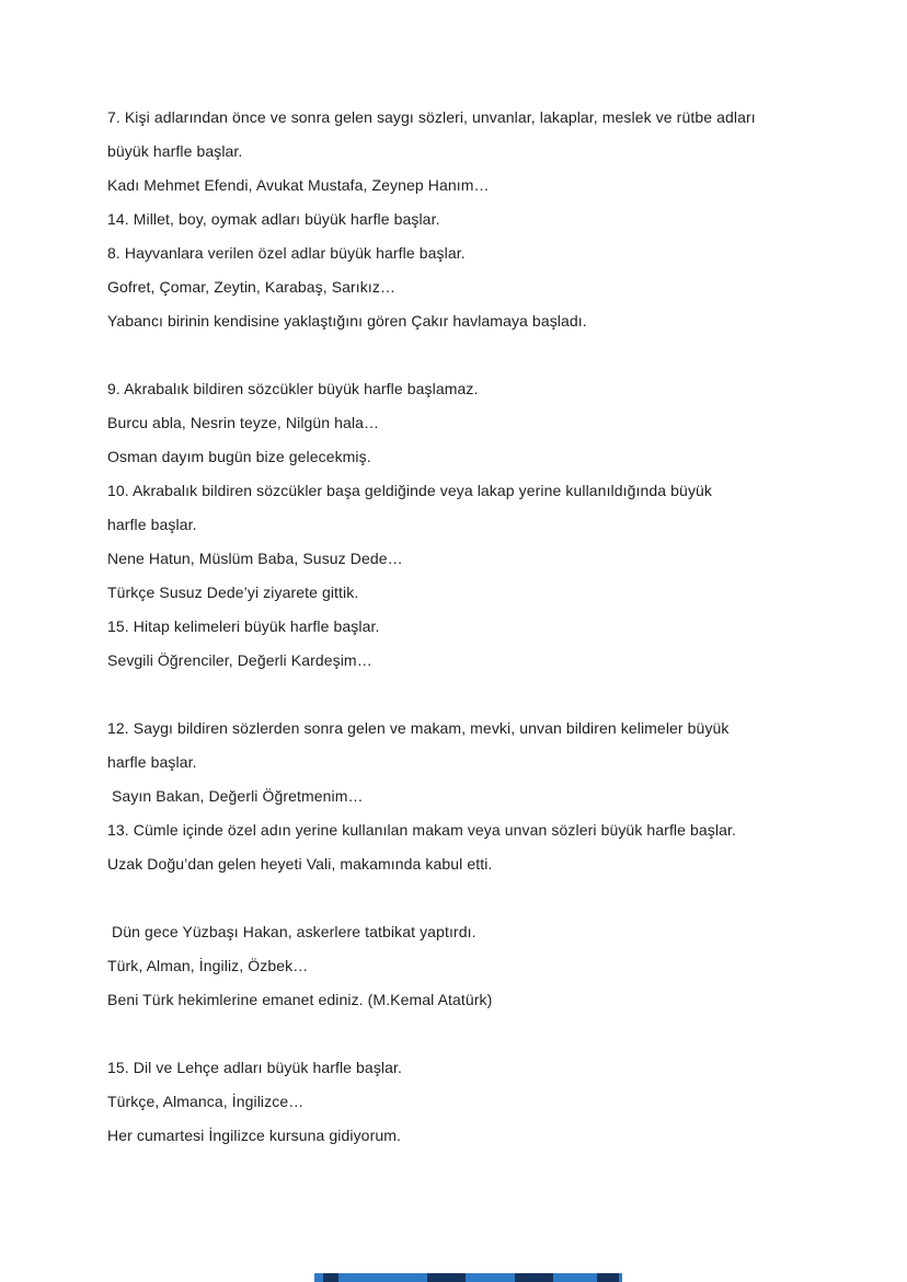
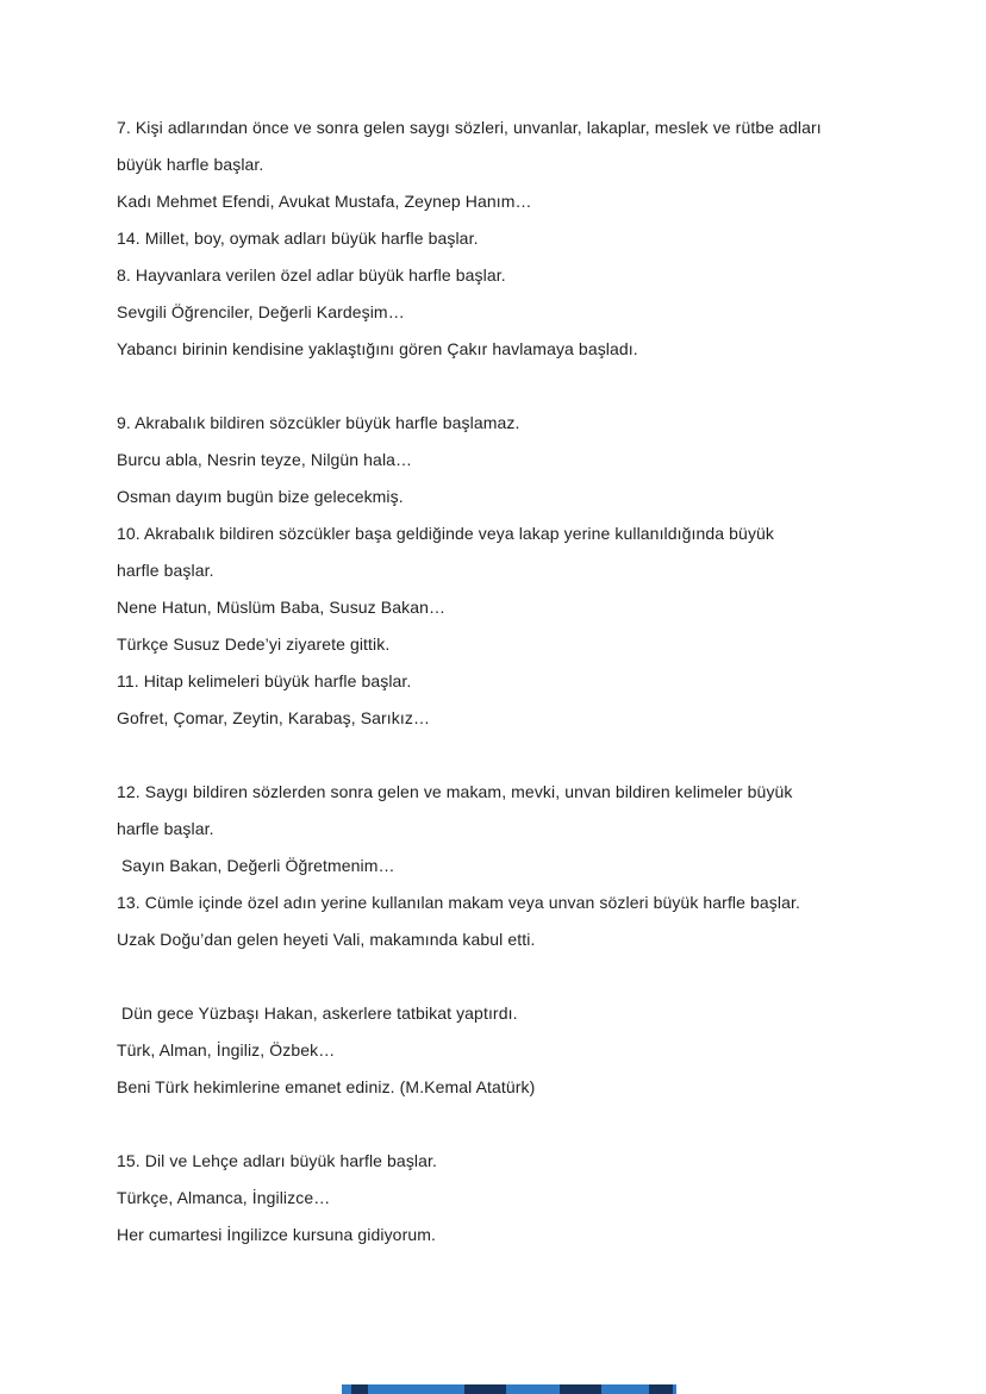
  7. Kişi adlarından önce ve sonra gelen saygı sözleri, unvanlar, lakaplar, meslek ve rütbe adları
  büyük harfle başlar.
  Kadı Mehmet Efendi, Avukat Mustafa, Zeynep Hanım…
  14. Millet, boy, oymak adları büyük harfle başlar.
  8. Hayvanlara verilen özel adlar büyük harfle başlar.
- Gofret, Çomar, Zeytin, Karabaş, Sarıkız…
+ Sevgili Öğrenciler, Değerli Kardeşim…
  Yabancı birinin kendisine yaklaştığını gören Çakır havlamaya başladı.
  9. Akrabalık bildiren sözcükler büyük harfle başlamaz.
  Burcu abla, Nesrin teyze, Nilgün hala…
  Osman dayım bugün bize gelecekmiş.
  10. Akrabalık bildiren sözcükler başa geldiğinde veya lakap yerine kullanıldığında büyük
  harfle başlar.
- Nene Hatun, Müslüm Baba, Susuz Dede…
+ Nene Hatun, Müslüm Baba, Susuz Bakan…
  Türkçe Susuz Dede’yi ziyarete gittik.
- 15. Hitap kelimeleri büyük harfle başlar.
+ 11. Hitap kelimeleri büyük harfle başlar.
- Sevgili Öğrenciler, Değerli Kardeşim…
+ Gofret, Çomar, Zeytin, Karabaş, Sarıkız…
  12. Saygı bildiren sözlerden sonra gelen ve makam, mevki, unvan bildiren kelimeler büyük
  harfle başlar.
  Sayın Bakan, Değerli Öğretmenim…
  13. Cümle içinde özel adın yerine kullanılan makam veya unvan sözleri büyük harfle başlar.
  Uzak Doğu’dan gelen heyeti Vali, makamında kabul etti.
  Dün gece Yüzbaşı Hakan, askerlere tatbikat yaptırdı.
  Türk, Alman, İngiliz, Özbek…
  Beni Türk hekimlerine emanet ediniz. (M.Kemal Atatürk)
  15. Dil ve Lehçe adları büyük harfle başlar.
  Türkçe, Almanca, İngilizce…
  Her cumartesi İngilizce kursuna gidiyorum.
